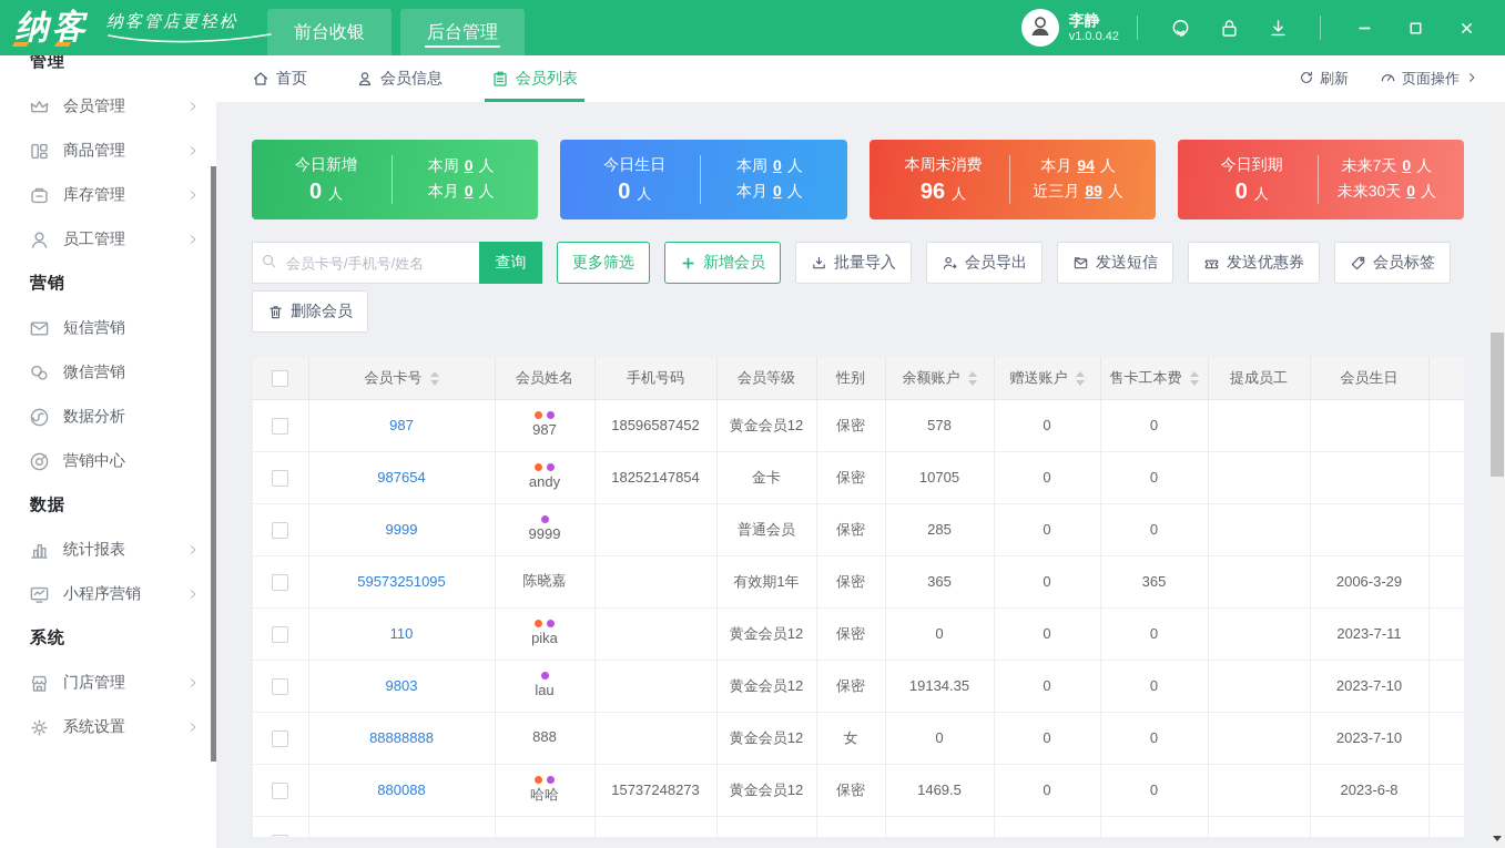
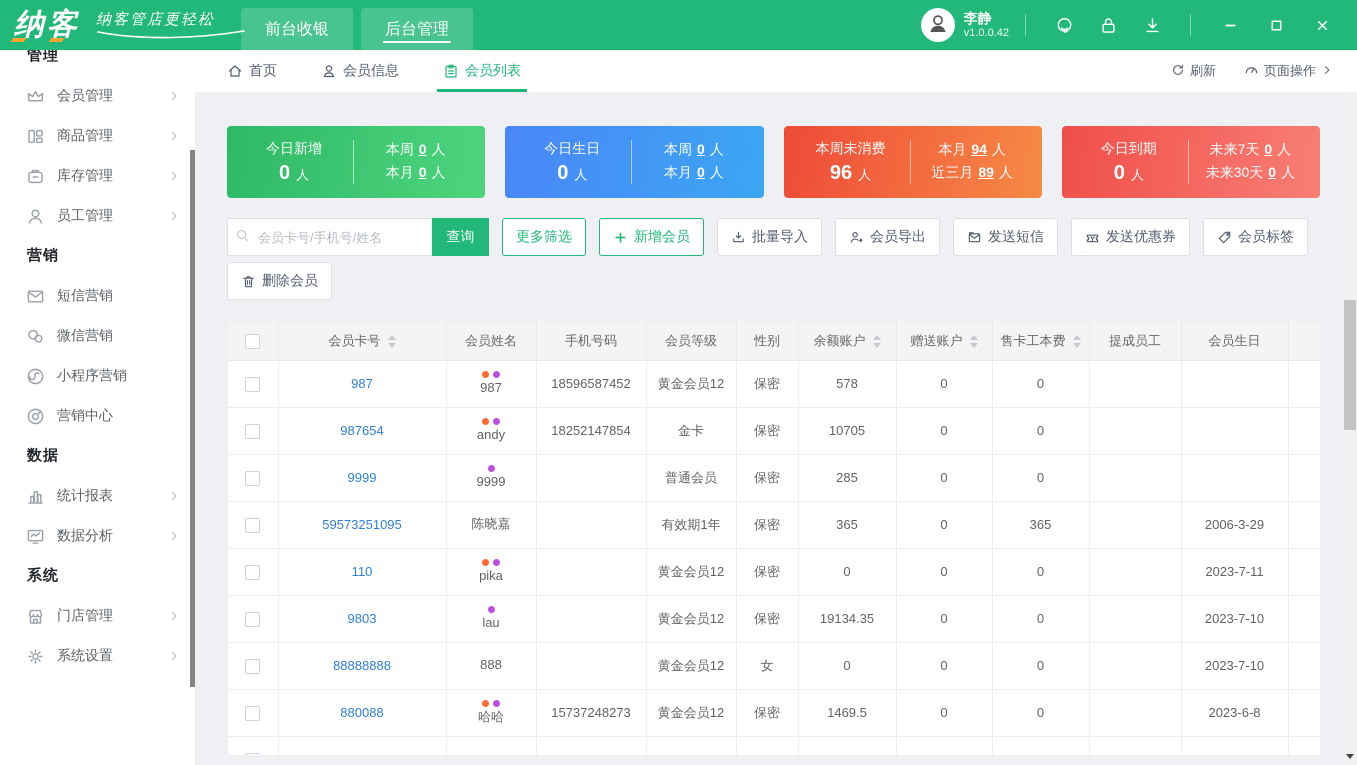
  纳客
  纳客管店更轻松
  前台收银
  后台管理
  李静
  v1.0.0.42
  管理
  会员管理
  商品管理
  库存管理
  员工管理
  营销
  短信营销
  微信营销
- 数据分析
+ 小程序营销
  营销中心
  数据
  统计报表
- 小程序营销
+ 数据分析
  系统
  门店管理
  系统设置
  首页
  会员信息
  会员列表
  刷新
  页面操作
  今日新增
  0 人
  本周 0 人
  本月 0 人
  今日生日
  0 人
  本周 0 人
  本月 0 人
  本周未消费
  96 人
  本月 94 人
  近三月 89 人
  今日到期
  0 人
  未来7天 0 人
  未来30天 0 人
  会员卡号/手机号/姓名
  查询
  更多筛选
  新增会员
  批量导入
  会员导出
  发送短信
  发送优惠券
  会员标签
  删除会员
  	会员卡号	会员姓名	手机号码	会员等级	性别	余额账户	赠送账户	售卡工本费	提成员工	会员生日
  	987	987	18596587452	黄金会员12	保密	578	0	0
  	987654	andy	18252147854	金卡	保密	10705	0	0
  	9999	9999		普通会员	保密	285	0	0
  	59573251095	陈晓嘉		有效期1年	保密	365	0	365		2006-3-29
  	110	pika		黄金会员12	保密	0	0	0		2023-7-11
  	9803	lau		黄金会员12	保密	19134.35	0	0		2023-7-10
  	88888888	888		黄金会员12	女	0	0	0		2023-7-10
  	880088	哈哈	15737248273	黄金会员12	保密	1469.5	0	0		2023-6-8
